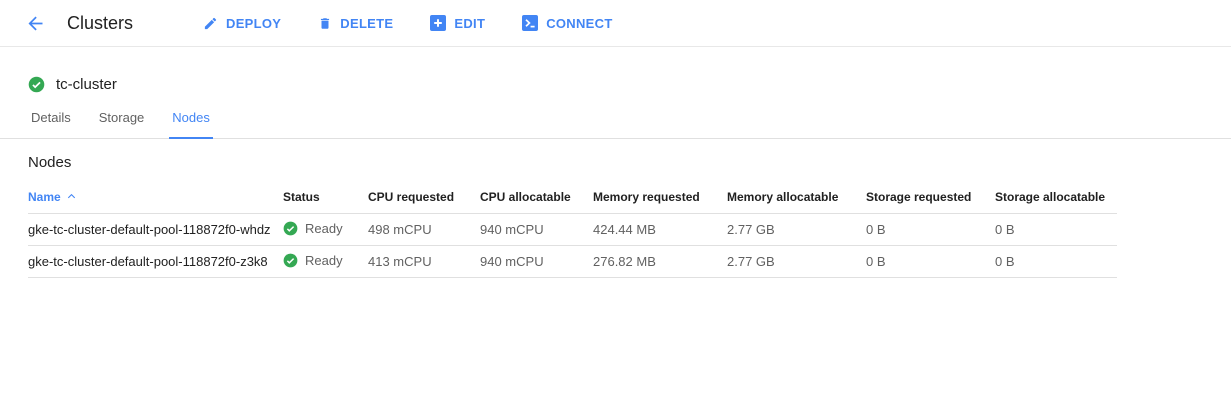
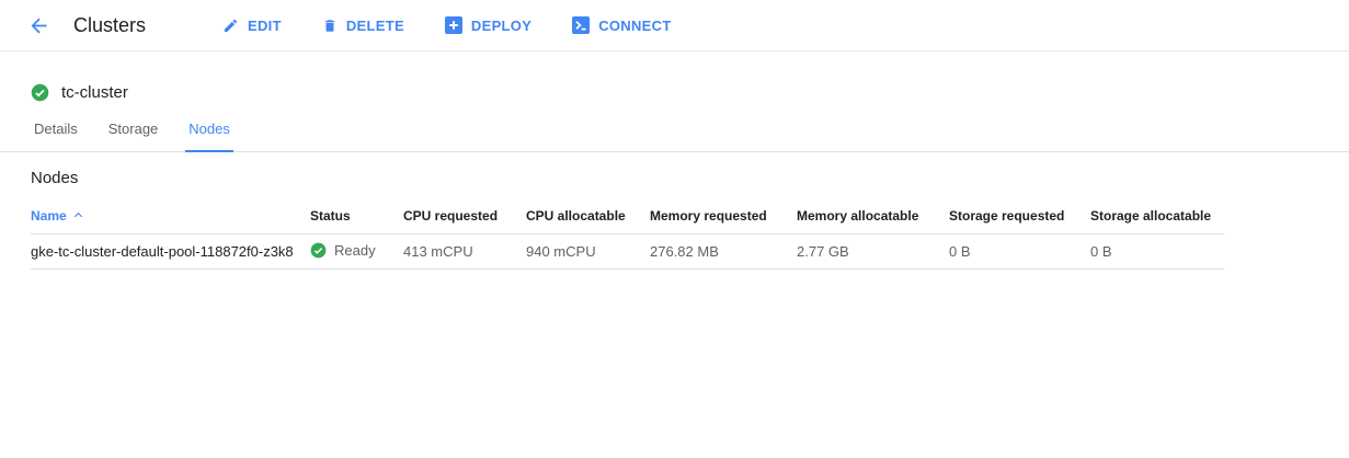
  Clusters
- DEPLOY
+ EDIT
  DELETE
- EDIT
+ DEPLOY
  CONNECT
  tc-cluster
  Details
  Storage
  Nodes
  Nodes
  Name	Status	CPU requested	CPU allocatable	Memory requested	Memory allocatable	Storage requested	Storage allocatable
- gke-tc-cluster-default-pool-118872f0-whdz	Ready	498 mCPU	940 mCPU	424.44 MB	2.77 GB	0 B	0 B
  gke-tc-cluster-default-pool-118872f0-z3k8	Ready	413 mCPU	940 mCPU	276.82 MB	2.77 GB	0 B	0 B
